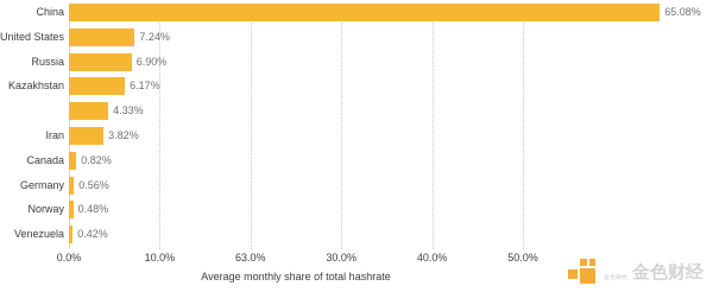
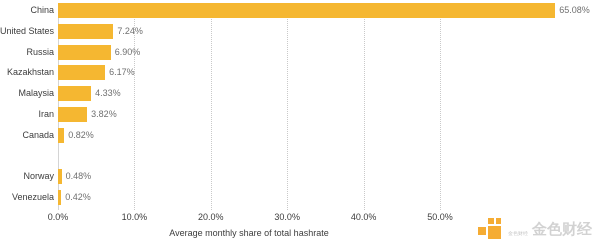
  China
  65.08%
  United States
  7.24%
  Russia
  6.90%
  Kazakhstan
  6.17%
+ Malaysia
  4.33%
  Iran
  3.82%
  Canada
  0.82%
- Germany
- 0.56%
  Norway
  0.48%
  Venezuela
  0.42%
  0.0%
  10.0%
- 63.0%
+ 20.0%
  30.0%
  40.0%
  50.0%
  Average monthly share of total hashrate
  金色财经
